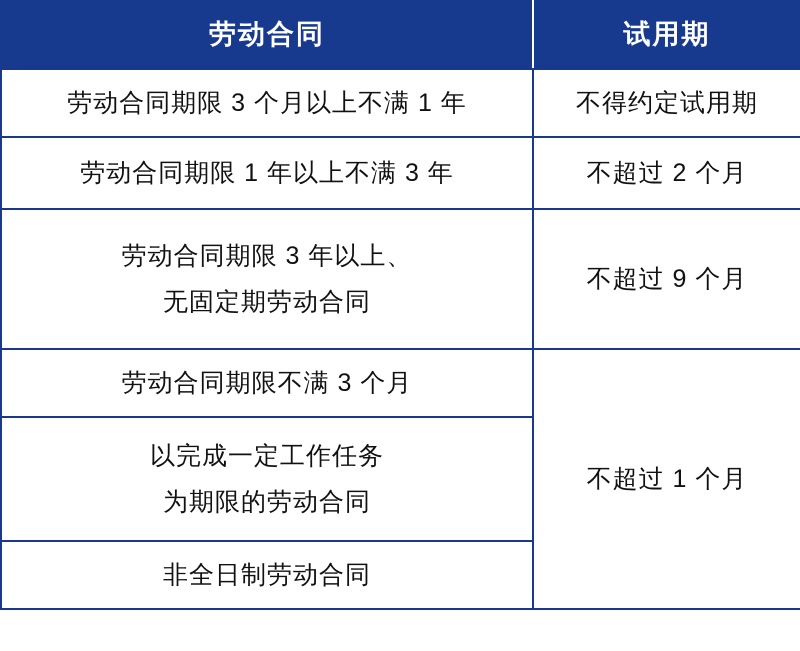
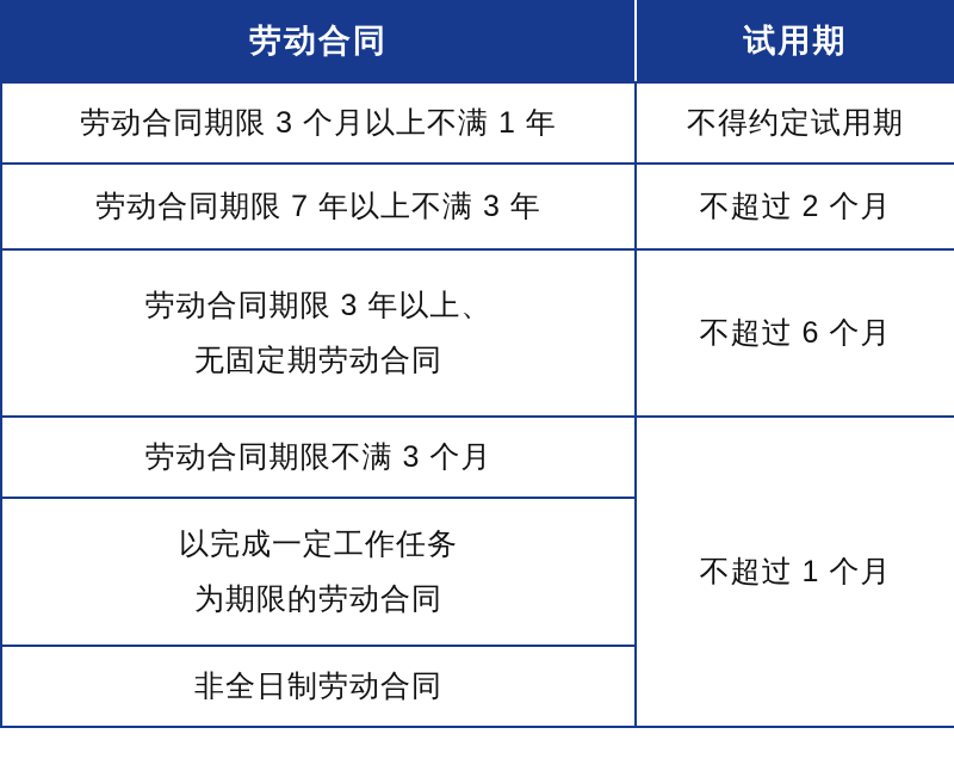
  劳动合同	试用期
  劳动合同期限 3 个月以上不满 1 年	不得约定试用期
- 劳动合同期限 1 年以上不满 3 年	不超过 2 个月
+ 劳动合同期限 7 年以上不满 3 年	不超过 2 个月
- 劳动合同期限 3 年以上、 无固定期劳动合同	不超过 9 个月
+ 劳动合同期限 3 年以上、 无固定期劳动合同	不超过 6 个月
  劳动合同期限不满 3 个月	不超过 1 个月
  以完成一定工作任务 为期限的劳动合同
  非全日制劳动合同
